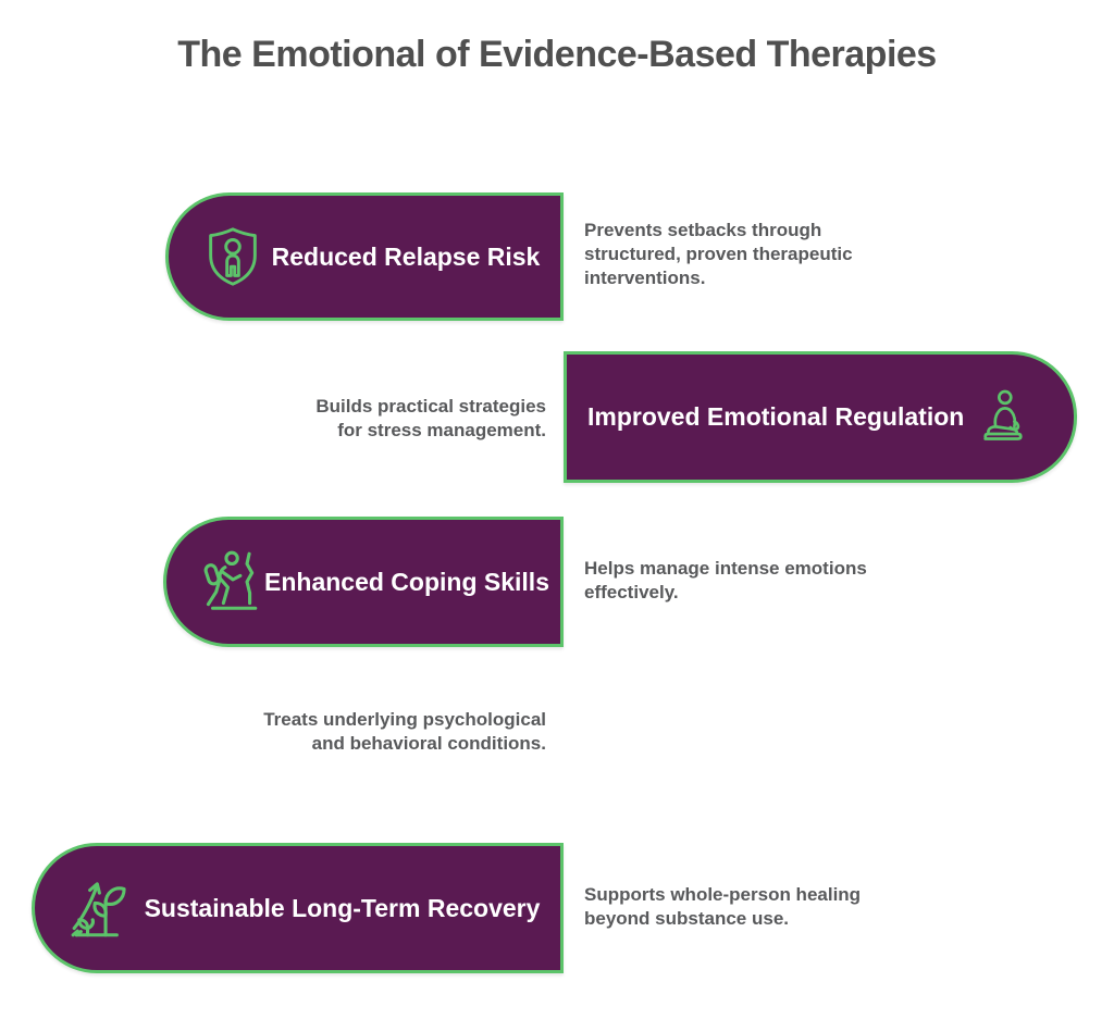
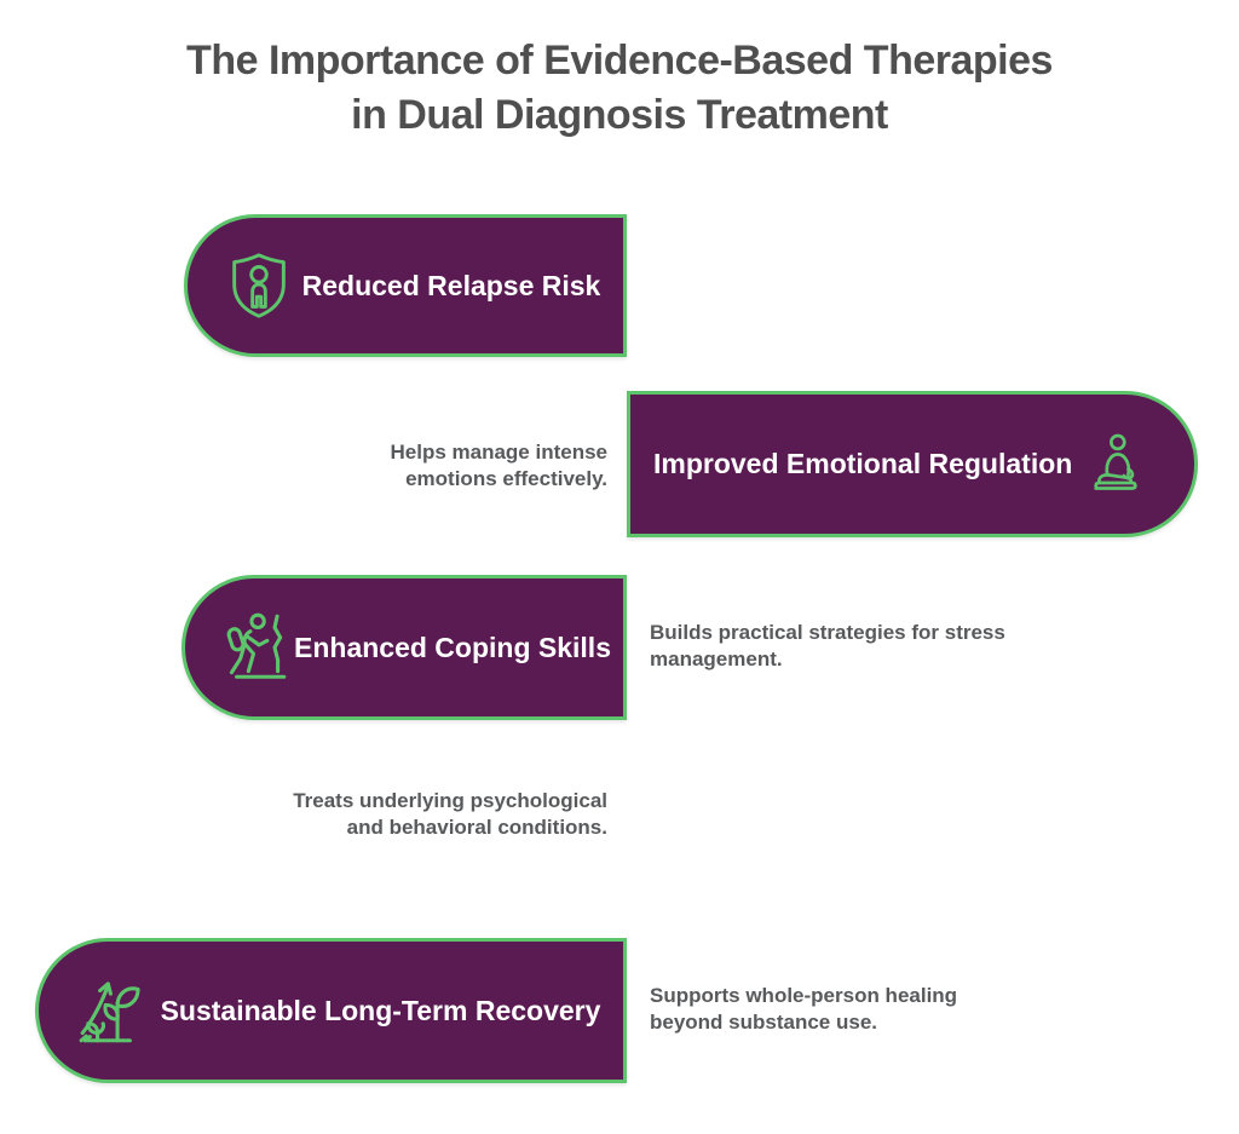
- The Emotional of Evidence-Based Therapies
+ The Importance of Evidence-Based Therapies
+ in Dual Diagnosis Treatment
  Reduced Relapse Risk
- Prevents setbacks through structured, proven therapeutic interventions.
  Improved Emotional Regulation
- Builds practical strategies for stress management.
+ Helps manage intense emotions effectively.
  Enhanced Coping Skills
- Helps manage intense emotions effectively.
+ Builds practical strategies for stress management.
  Treats underlying psychological and behavioral conditions.
  Sustainable Long-Term Recovery
  Supports whole-person healing beyond substance use.
